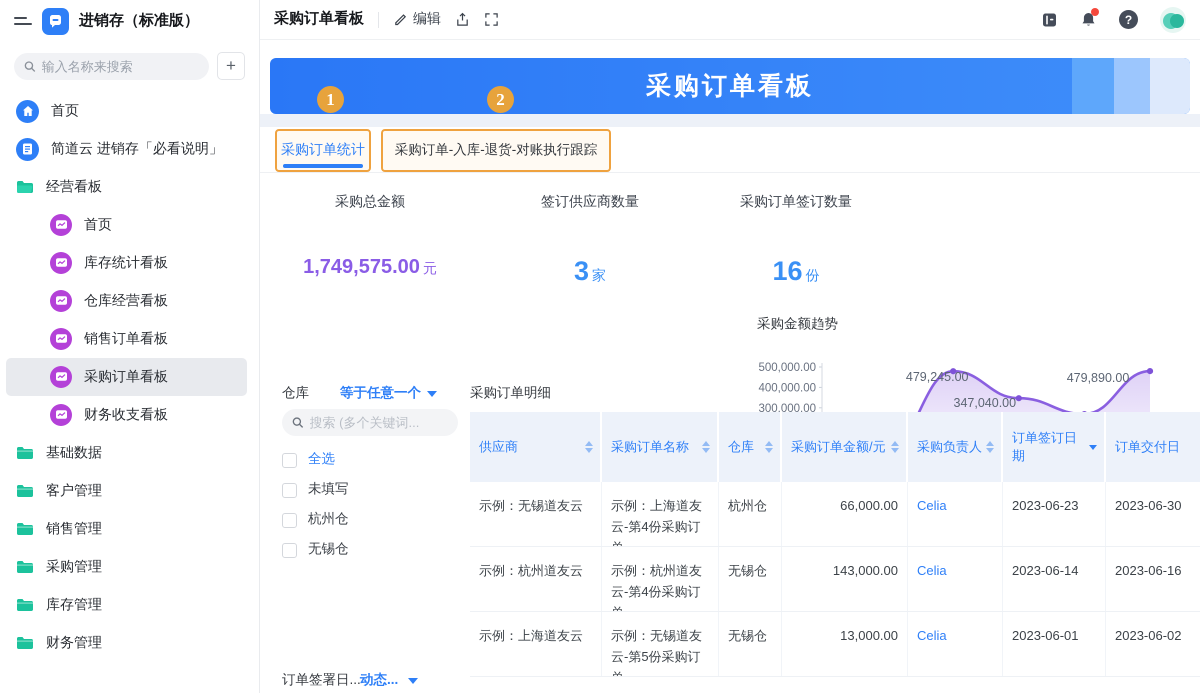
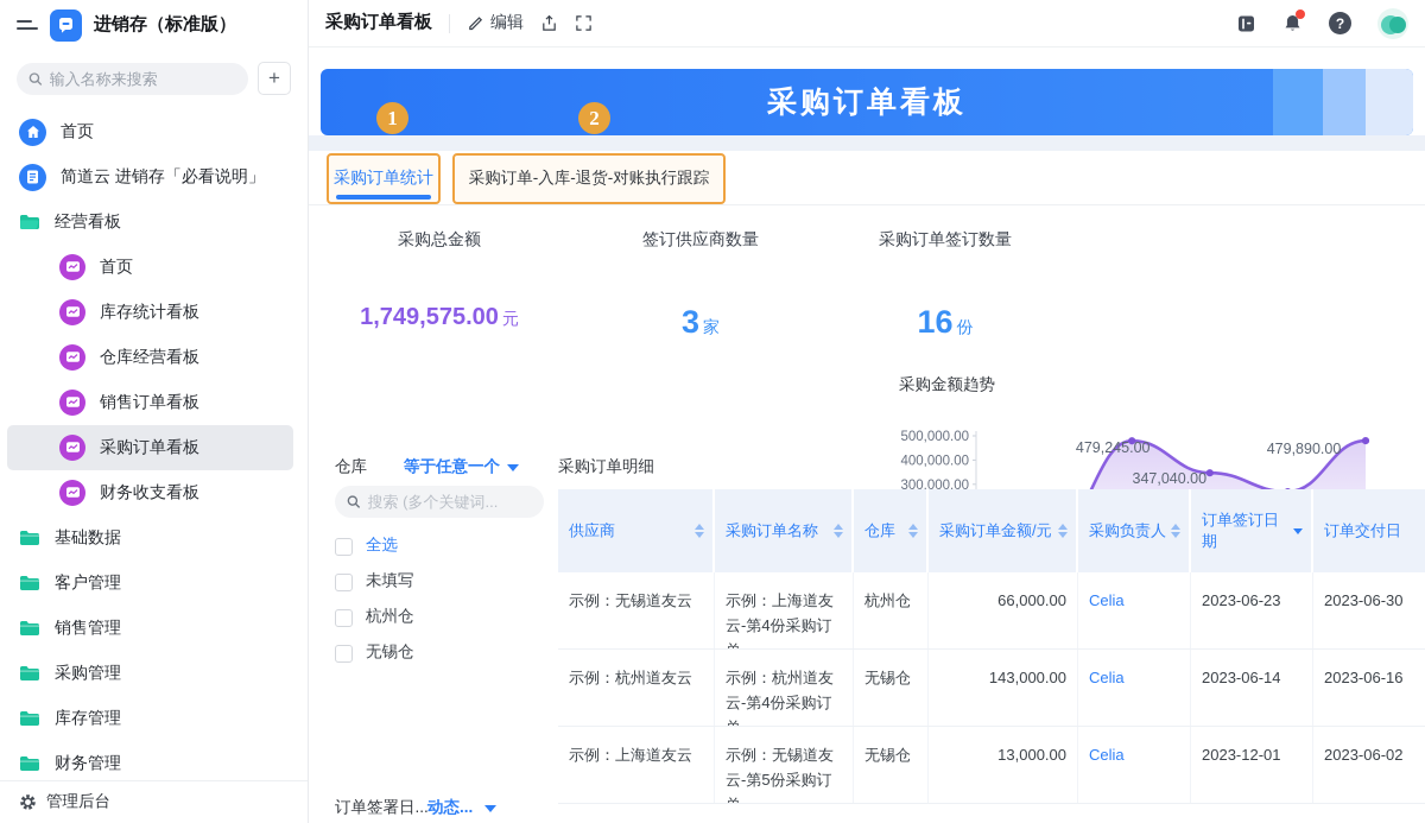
  进销存（标准版）
  输入名称来搜索
  +
  首页
  简道云 进销存「必看说明」
  经营看板
  首页
  库存统计看板
  仓库经营看板
  销售订单看板
  采购订单看板
  财务收支看板
  基础数据
  客户管理
  销售管理
  采购管理
  库存管理
  财务管理
+ 管理后台
  采购订单看板
  编辑
  ?
  采购订单看板
  1
  2
  采购订单统计
  采购订单-入库-退货-对账执行跟踪
  采购总金额
  1,749,575.00 元
  签订供应商数量
  3 家
  采购订单签订数量
  16 份
  采购金额趋势
  300,000.00
  400,000.00
  500,000.00
  479,245.00
  347,040.00
  479,890.00
  仓库
  等于任意一个
  搜索 (多个关键词...
  全选
  未填写
  杭州仓
  无锡仓
  订单签署日...
  动态...
  采购订单明细
  供应商
  采购订单名称
  仓库
  采购订单金额/元
  采购负责人
  订单签订日期
  订单交付日
  示例：无锡道友云
  示例：上海道友云-第4份采购订
  杭州仓
  66,000.00
  Celia
  2023-06-23
  2023-06-30
  示例：杭州道友云
  示例：杭州道友云-第4份采购订
  无锡仓
  143,000.00
  Celia
  2023-06-14
  2023-06-16
  示例：上海道友云
  示例：无锡道友云-第5份采购订
  无锡仓
  13,000.00
  Celia
- 2023-06-01
+ 2023-12-01
  2023-06-02
